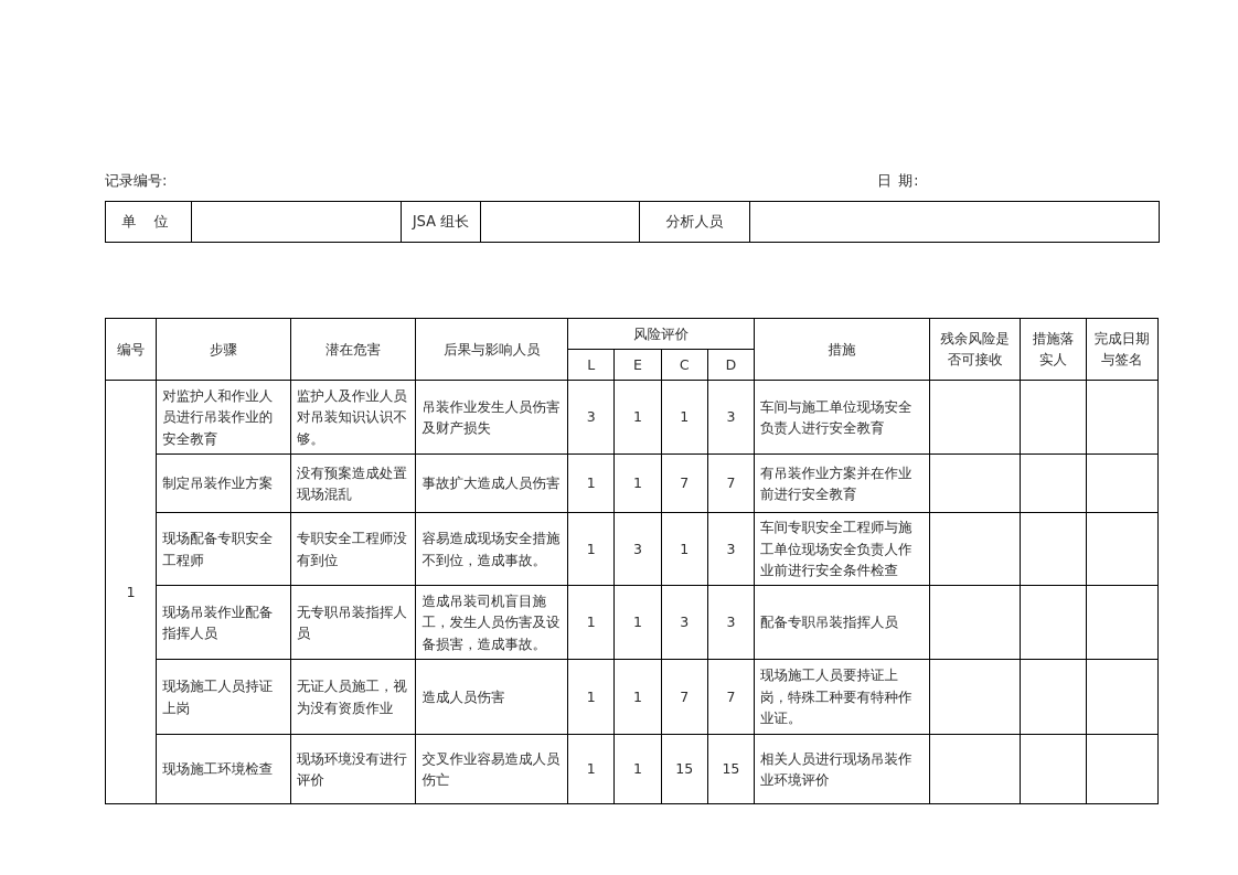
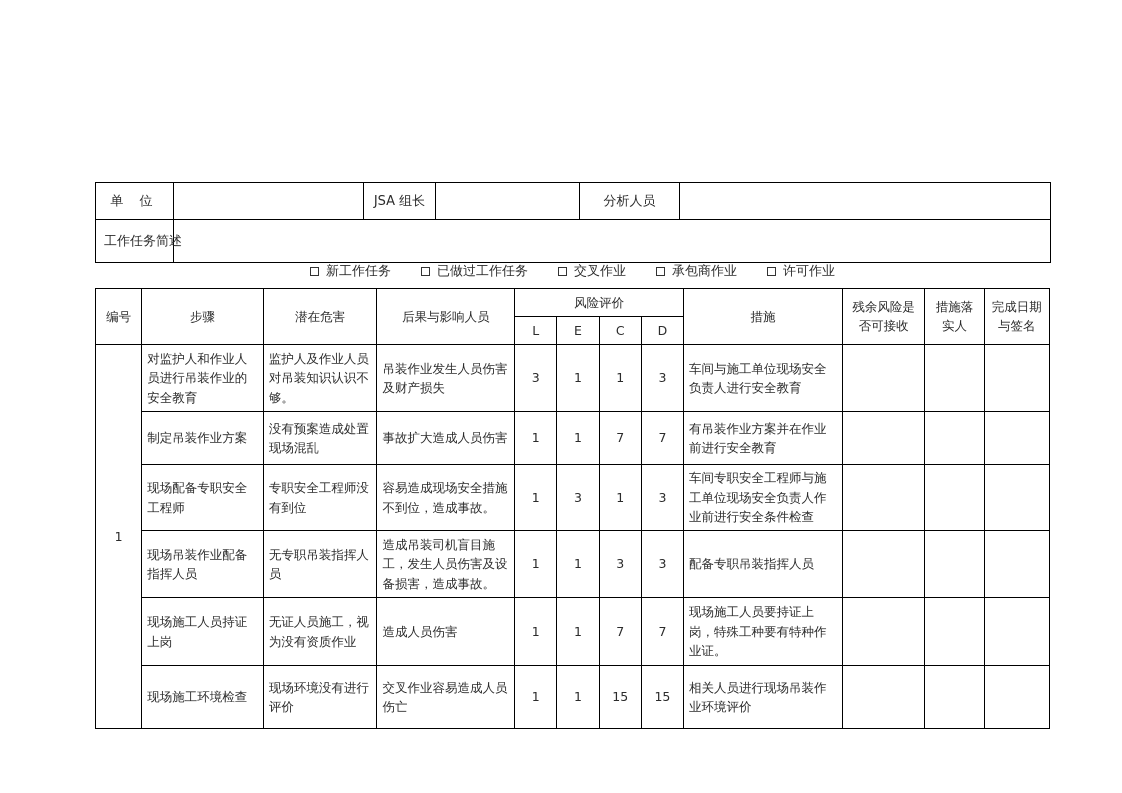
- 记录编号:
- 日 期:
  单 位		JSA 组长		分析人员
+ 工作任务简述
+ 新工作任务
+ 已做过工作任务
+ 交叉作业
+ 承包商作业
+ 许可作业
  编号	步骤	潜在危害	后果与影响人员	风险评价	措施	残余风险是 否可接收	措施落 实人	完成日期 与签名
  L	E	C	D
  1	对监护人和作业人员进行吊装作业的安全教育	监护人及作业人员对吊装知识认识不够。	吊装作业发生人员伤害及财产损失	3	1	1	3	车间与施工单位现场安全负责人进行安全教育
  制定吊装作业方案	没有预案造成处置现场混乱	事故扩大造成人员伤害	1	1	7	7	有吊装作业方案并在作业前进行安全教育
  现场配备专职安全工程师	专职安全工程师没有到位	容易造成现场安全措施不到位，造成事故。	1	3	1	3	车间专职安全工程师与施工单位现场安全负责人作业前进行安全条件检查
  现场吊装作业配备指挥人员	无专职吊装指挥人员	造成吊装司机盲目施工，发生人员伤害及设备损害，造成事故。	1	1	3	3	配备专职吊装指挥人员
  现场施工人员持证上岗	无证人员施工，视为没有资质作业	造成人员伤害	1	1	7	7	现场施工人员要持证上岗，特殊工种要有特种作业证。
  现场施工环境检查	现场环境没有进行评价	交叉作业容易造成人员伤亡	1	1	15	15	相关人员进行现场吊装作业环境评价
